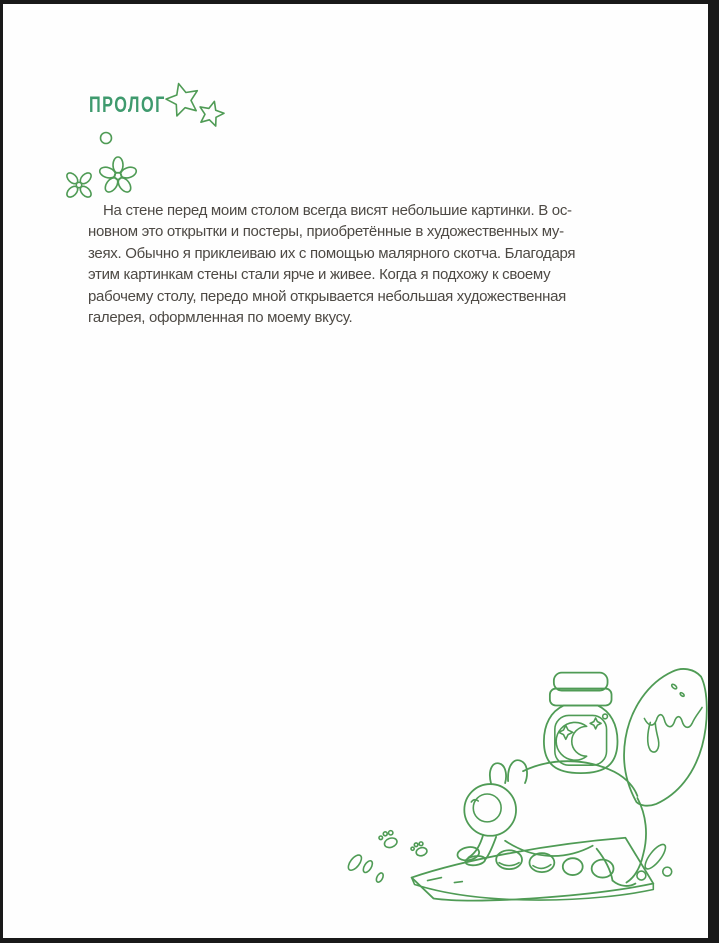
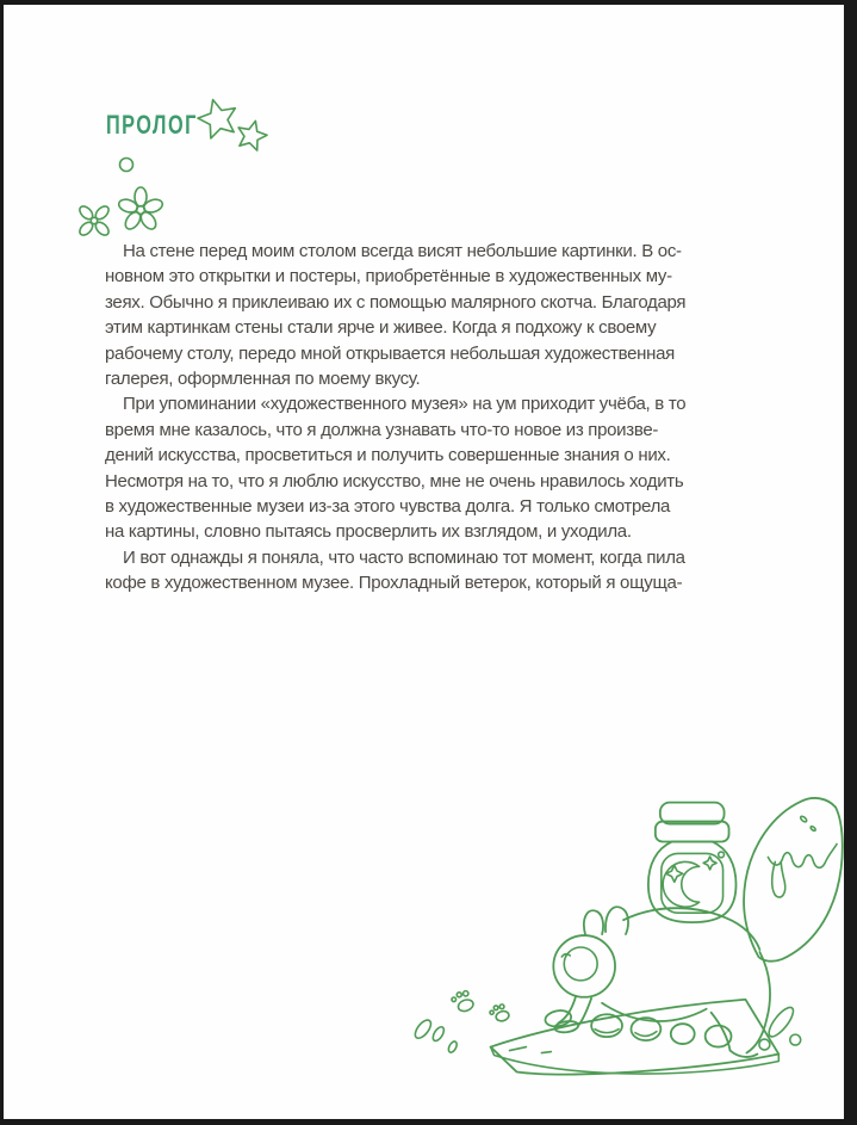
  ПРОЛОГ
  На стене перед моим столом всегда висят небольшие картинки. В ос-
  новном это открытки и постеры, приобретённые в художественных му-
  зеях. Обычно я приклеиваю их с помощью малярного скотча. Благодаря
  этим картинкам стены стали ярче и живее. Когда я подхожу к своему
  рабочему столу, передо мной открывается небольшая художественная
  галерея, оформленная по моему вкусу.
+ При упоминании «художественного музея» на ум приходит учёба, в то
+ время мне казалось, что я должна узнавать что-то новое из произве-
+ дений искусства, просветиться и получить совершенные знания о них.
+ Несмотря на то, что я люблю искусство, мне не очень нравилось ходить
+ в художественные музеи из-за этого чувства долга. Я только смотрела
+ на картины, словно пытаясь просверлить их взглядом, и уходила.
+ И вот однажды я поняла, что часто вспоминаю тот момент, когда пила
+ кофе в художественном музее. Прохладный ветерок, который я ощуща-
